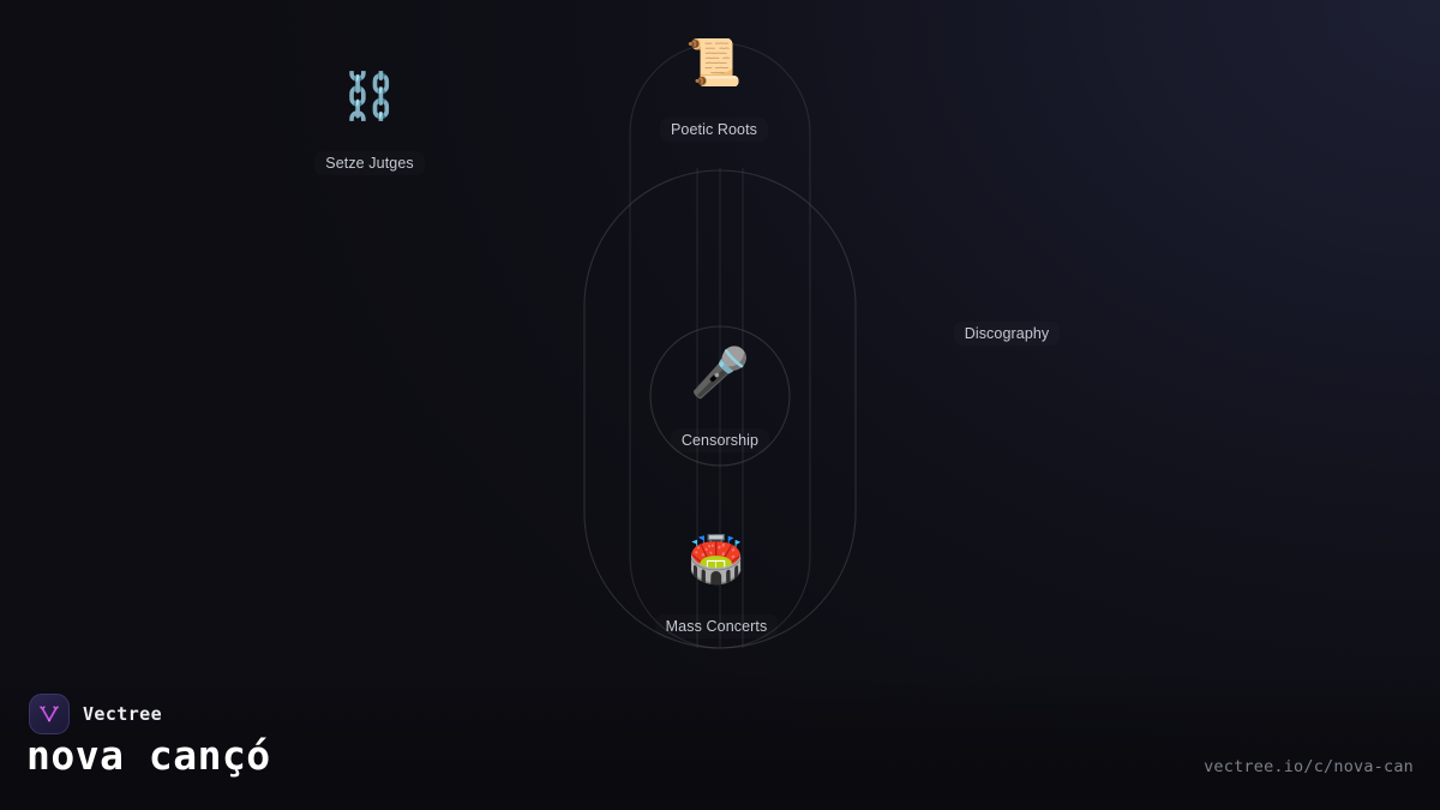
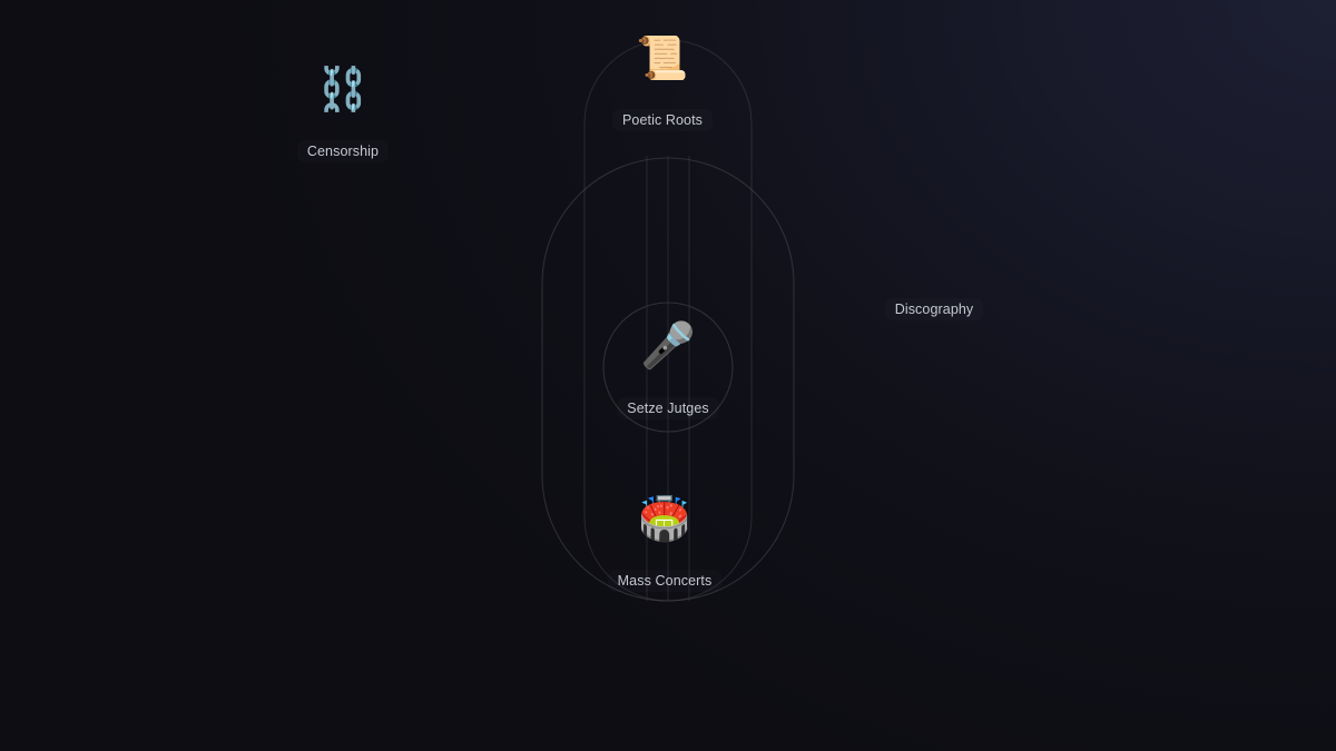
  ⛓️
- Setze Jutges
+ Censorship
  📜
  Poetic Roots
  🎤
- Censorship
+ Setze Jutges
  Discography
  🏟️
  Mass Concerts
- Vectree
- nova cançó
- vectree.io/c/nova-can
